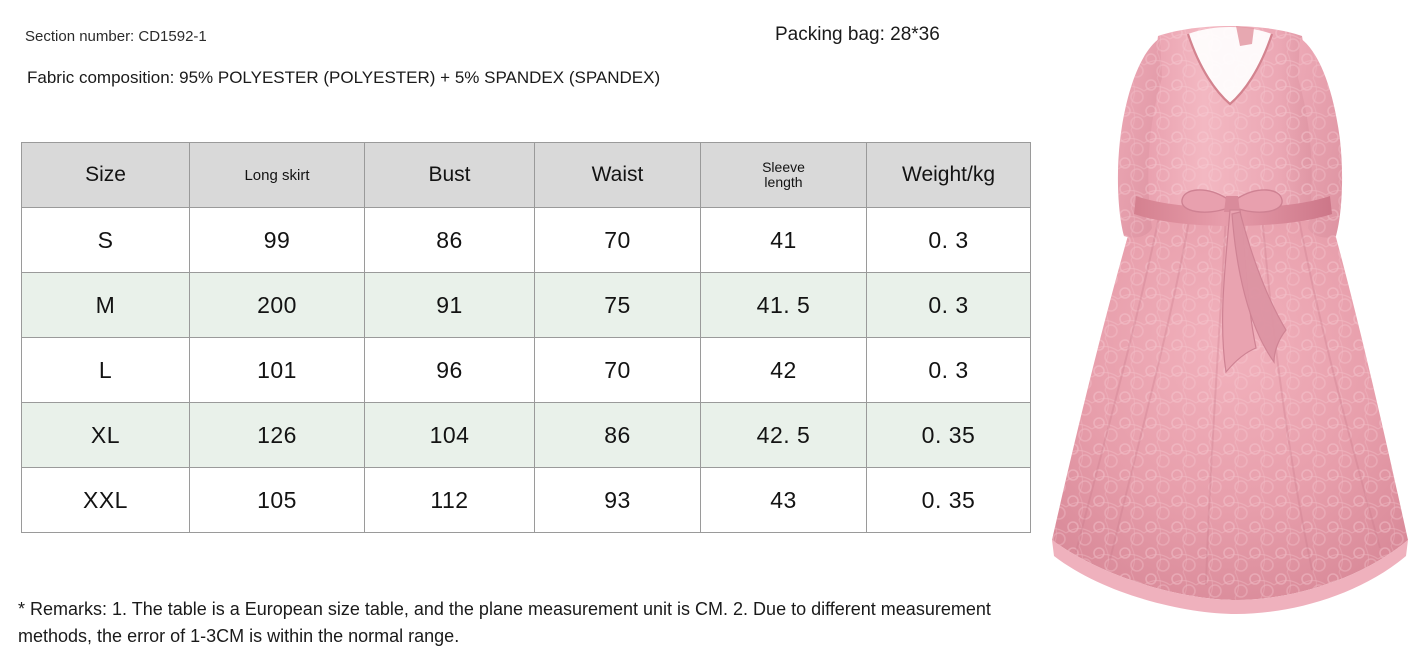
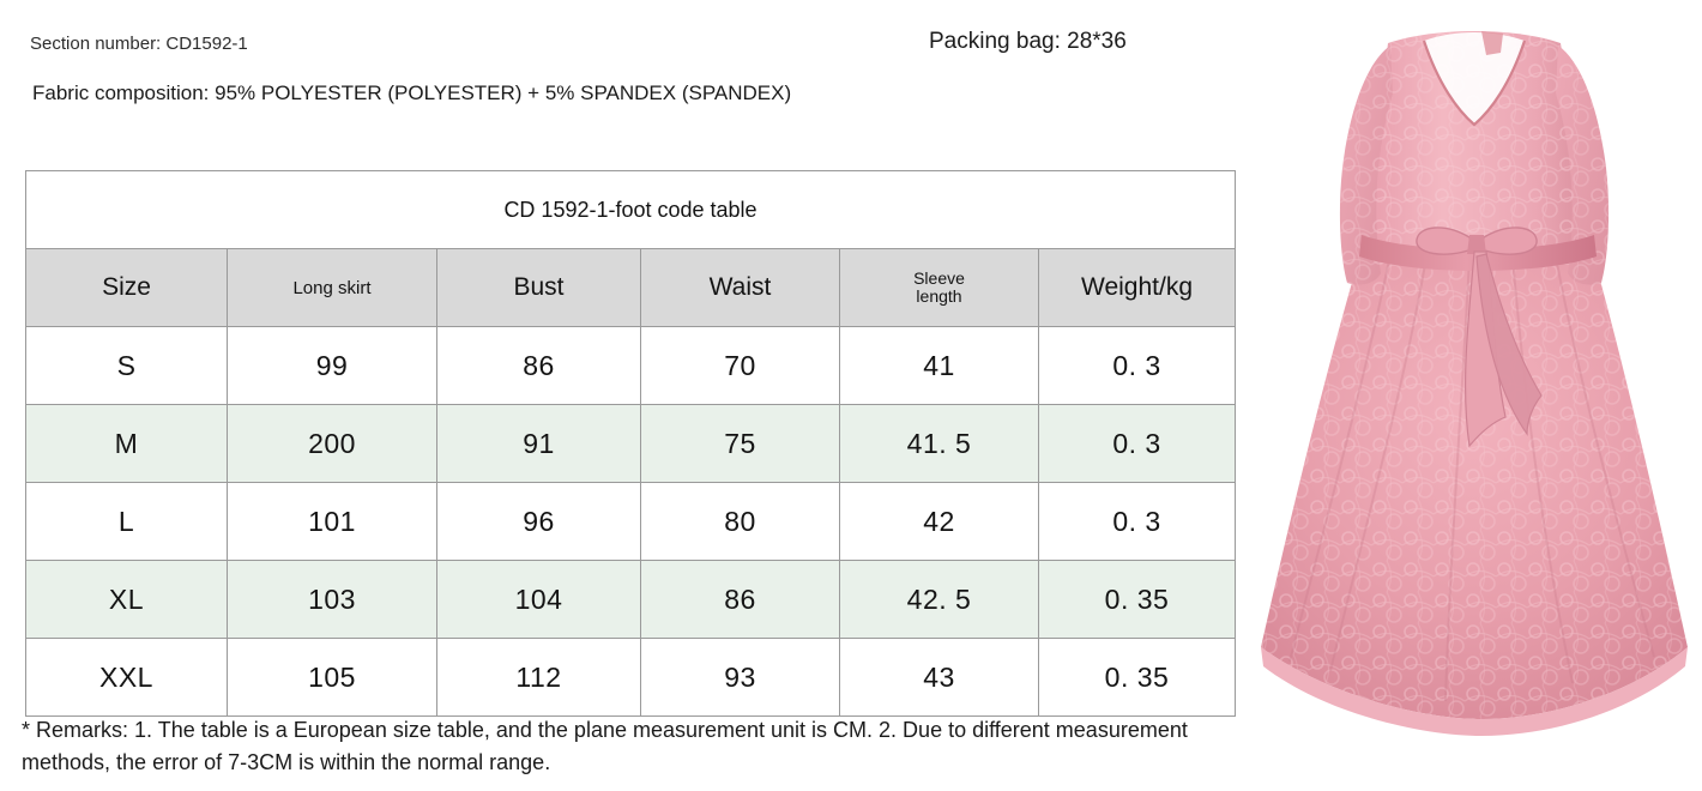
  Section number: CD1592-1
  Packing bag: 28*36
  Fabric composition: 95% POLYESTER (POLYESTER) + 5% SPANDEX (SPANDEX)
+ CD 1592-1-foot code table
  Size	Long skirt	Bust	Waist	Sleeve length	Weight/kg
  S	99	86	70	41	0. 3
  M	200	91	75	41. 5	0. 3
- L	101	96	70	42	0. 3
+ L	101	96	80	42	0. 3
- XL	126	104	86	42. 5	0. 35
+ XL	103	104	86	42. 5	0. 35
  XXL	105	112	93	43	0. 35
- * Remarks: 1. The table is a European size table, and the plane measurement unit is CM. 2. Due to different measurement methods, the error of 1-3CM is within the normal range.
+ * Remarks: 1. The table is a European size table, and the plane measurement unit is CM. 2. Due to different measurement methods, the error of 7-3CM is within the normal range.
